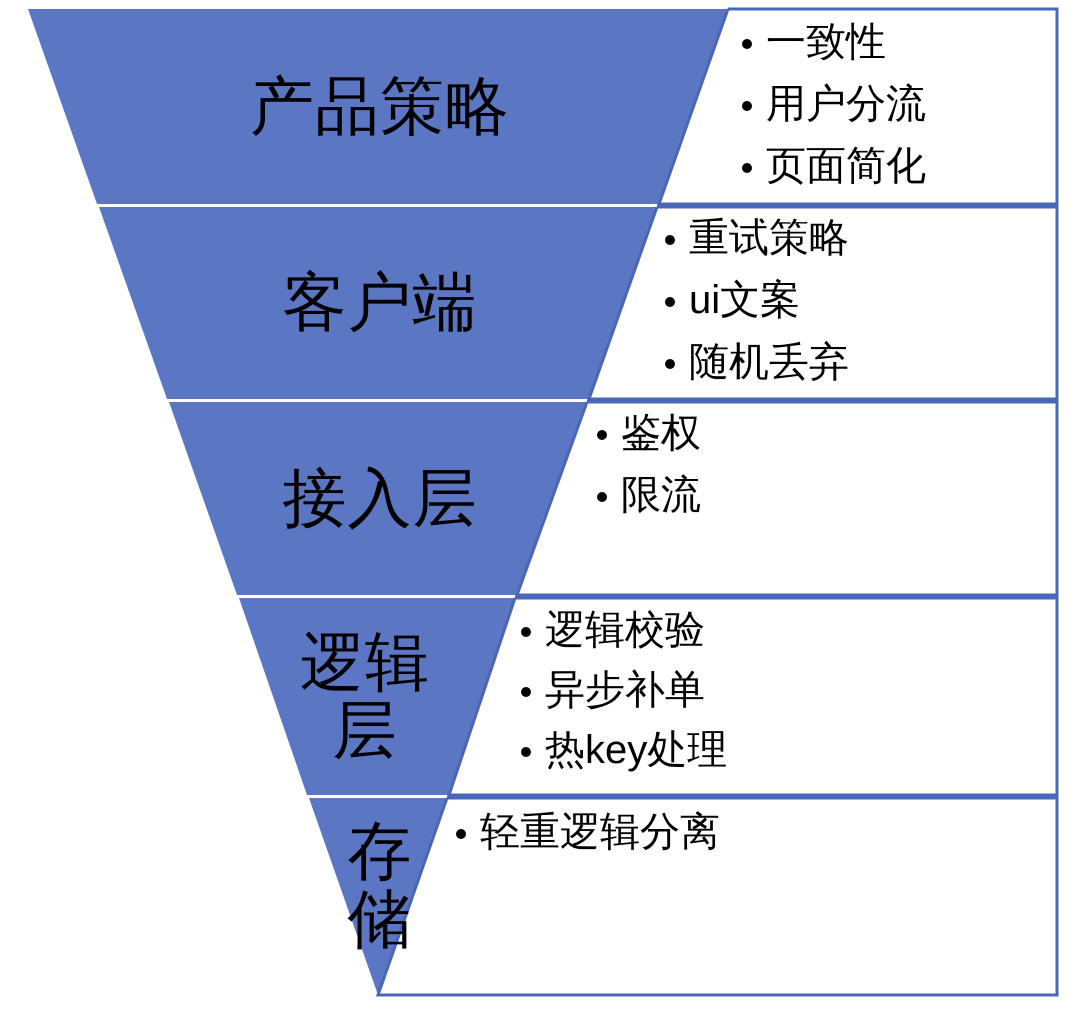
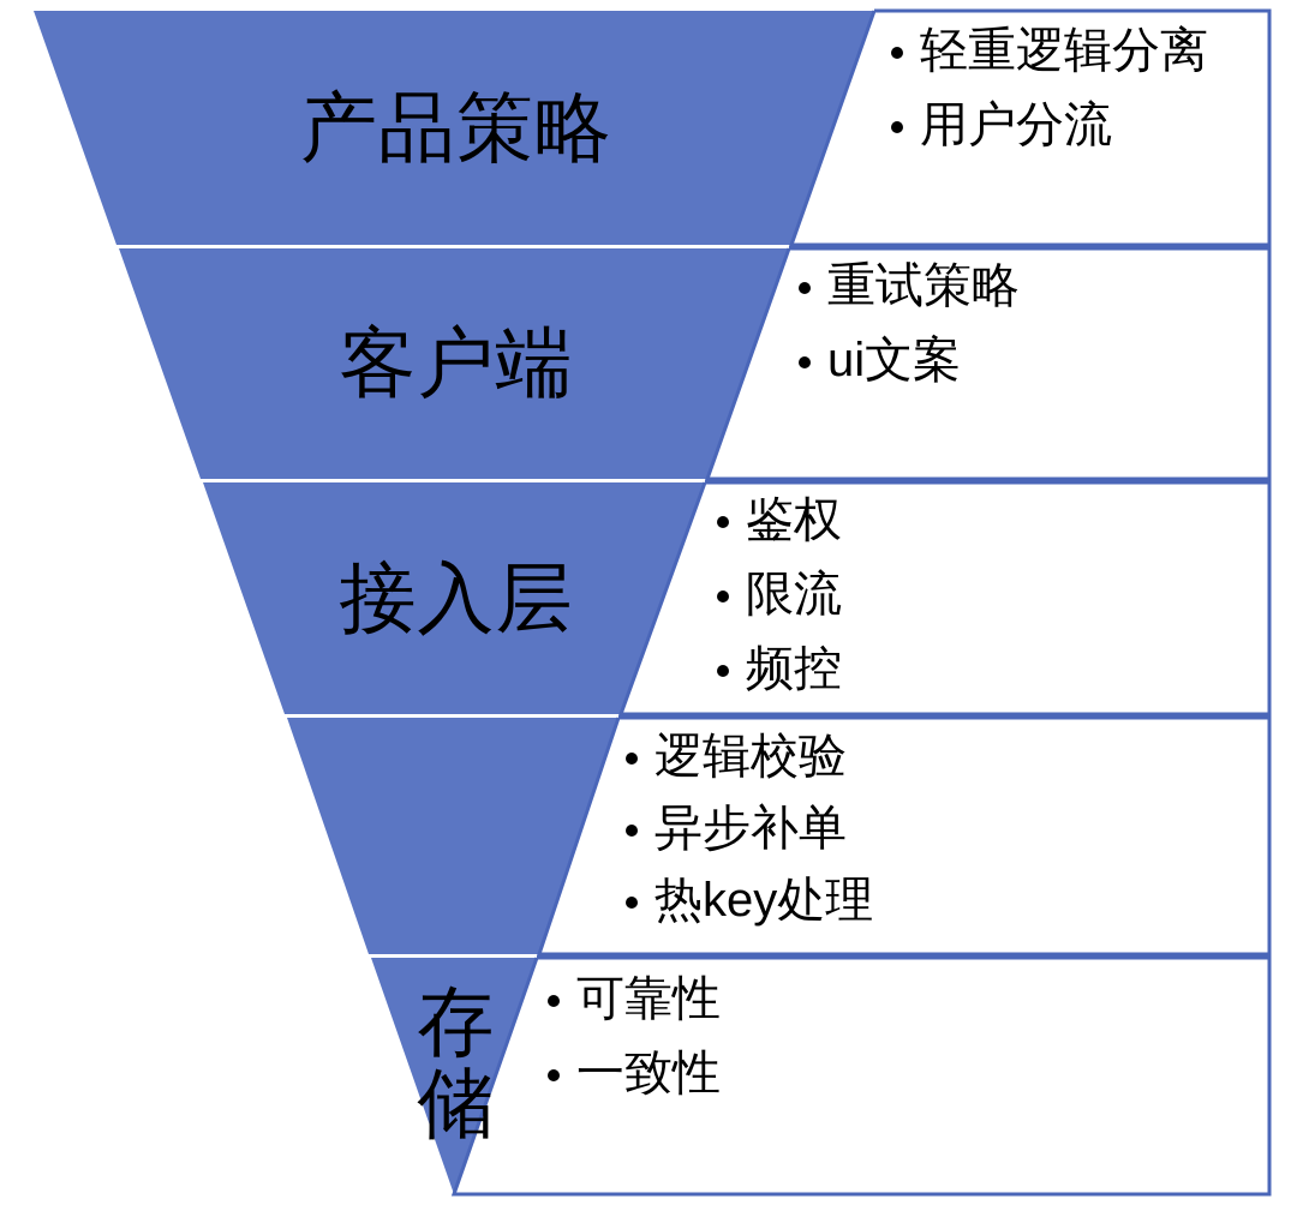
  产品策略
  客户端
  接入层
- 逻辑
- 层
  存
  储
- 一致性
+ 轻重逻辑分离
  用户分流
- 页面简化
  重试策略
  ui文案
- 随机丢弃
  鉴权
  限流
+ 频控
  逻辑校验
  异步补单
  热key处理
+ 可靠性
- 轻重逻辑分离
+ 一致性
